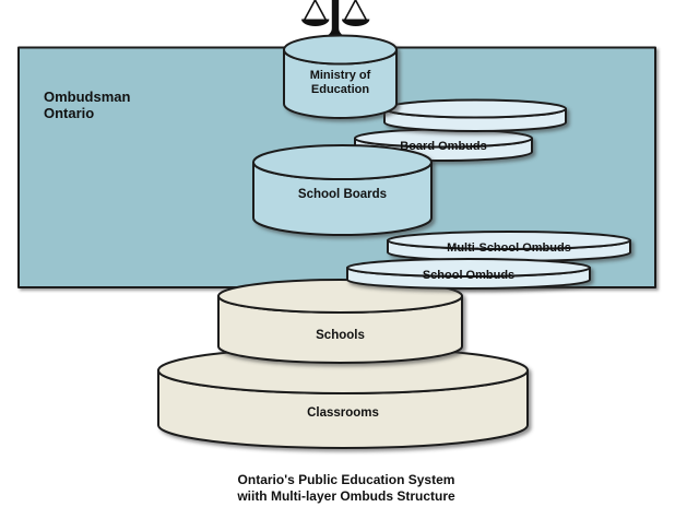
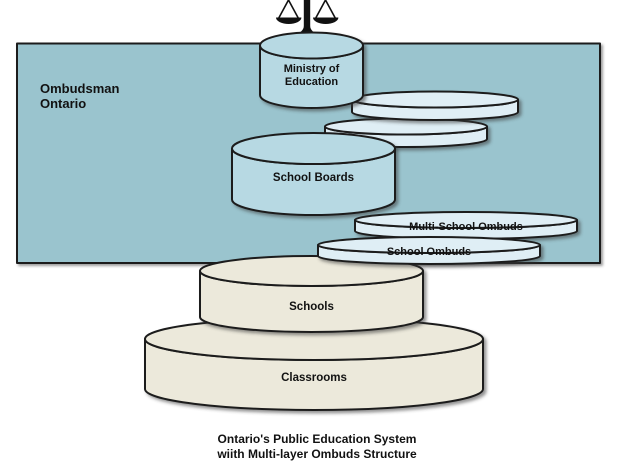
  Ombudsman
  Ontario
  Ministry of
  Education
- Board Ombuds
  School Boards
  Multi-School Ombuds
  School Ombuds
  Schools
  Classrooms
  Ontario's Public Education System
  wiith Multi-layer Ombuds Structure
